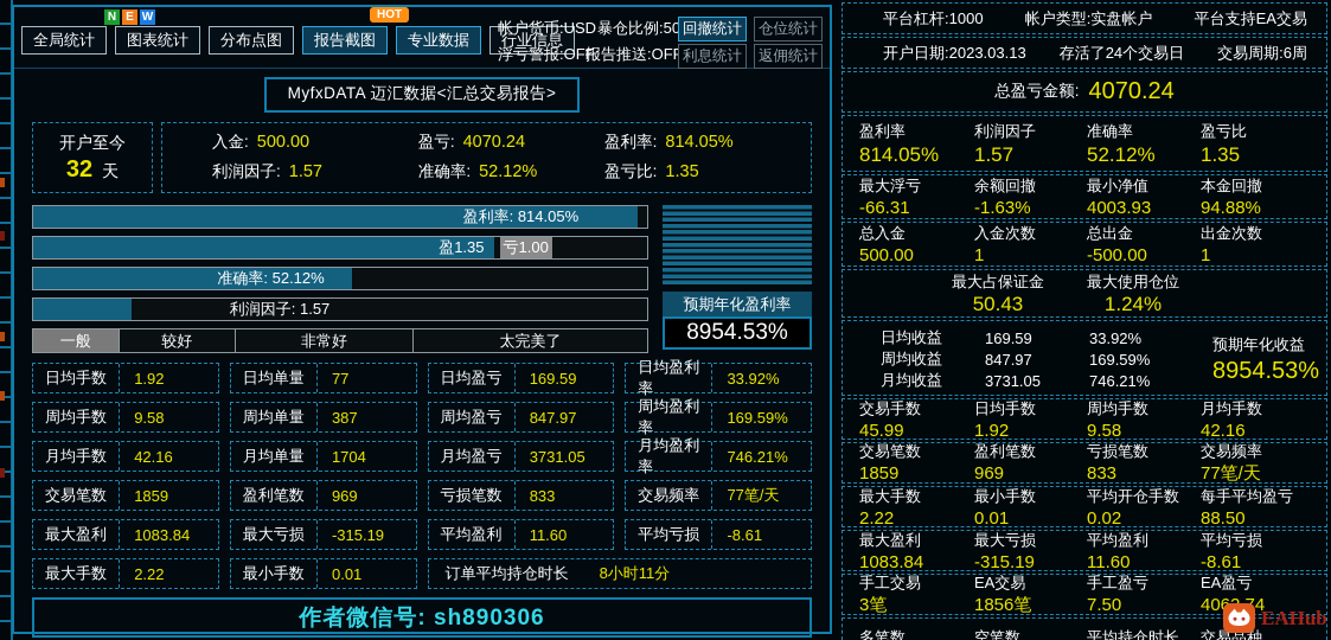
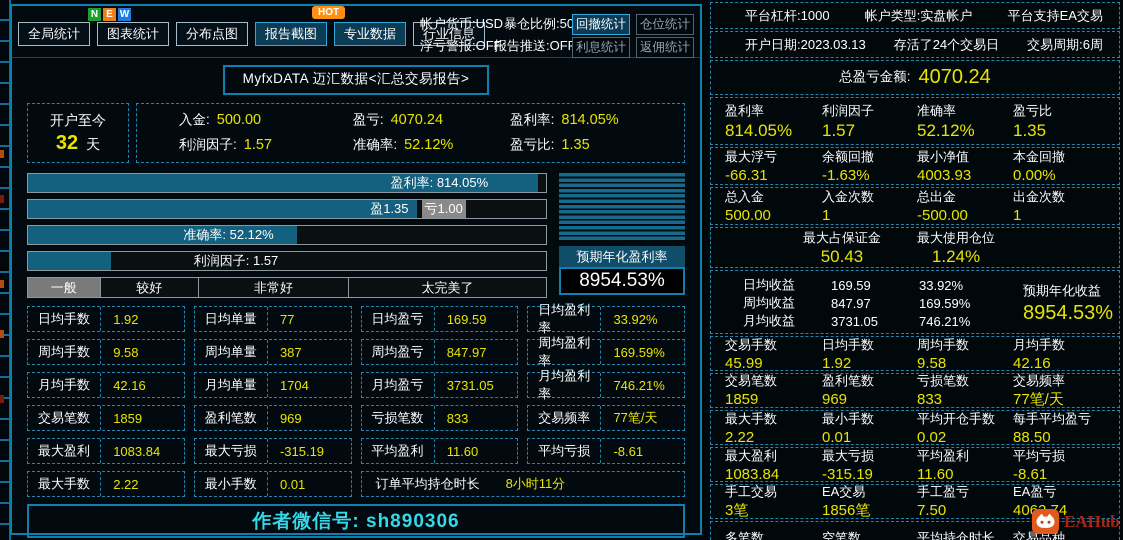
  N
  E
  W
  HOT
  全局统计
  图表统计
  分布点图
  报告截图
  专业数据
  行业信息
  帐户货币:USD
  暴仓比例:50
  浮亏警报:OFF
  报告推送:OF
  回撤统计
  仓位统计
  利息统计
  返佣统计
  MyfxDATA 迈汇数据<汇总交易报告>
  开户至今
  32 天
  入金: 500.00
  盈亏: 4070.24
  盈利率: 814.05%
  利润因子: 1.57
  准确率: 52.12%
  盈亏比: 1.35
  盈利率: 814.05%
  盈1.35
  亏1.00
  准确率: 52.12%
  利润因子: 1.57
  一般
  较好
  非常好
  太完美了
  预期年化盈利率
  8954.53%
  日均手数
  1.92
  日均单量
  77
  日均盈亏
  169.59
  日均盈利率
  33.92%
  周均手数
  9.58
  周均单量
  387
  周均盈亏
  847.97
  周均盈利率
  169.59%
  月均手数
  42.16
  月均单量
  1704
  月均盈亏
  3731.05
  月均盈利率
  746.21%
  交易笔数
  1859
  盈利笔数
  969
  亏损笔数
  833
  交易频率
  77笔/天
  最大盈利
  1083.84
  最大亏损
  -315.19
  平均盈利
  11.60
  平均亏损
  -8.61
  最大手数
  2.22
  最小手数
  0.01
  订单平均持仓时长
  8小时11分
  作者微信号: sh890306
  平台杠杆:1000
  帐户类型:实盘帐户
  平台支持EA交易
  开户日期:2023.03.13
  存活了24个交易日
  交易周期:6周
  总盈亏金额:
  4070.24
  盈利率
  814.05%
  利润因子
  1.57
  准确率
  52.12%
  盈亏比
  1.35
  最大浮亏
  -66.31
  余额回撤
  -1.63%
  最小净值
  4003.93
  本金回撤
- 94.88%
+ 0.00%
  总入金
  500.00
  入金次数
  1
  总出金
  -500.00
  出金次数
  1
  最大占保证金
  50.43
  最大使用仓位
  1.24%
  预期年化收益
  8954.53%
  日均收益
  169.59
  33.92%
  周均收益
  847.97
  169.59%
  月均收益
  3731.05
  746.21%
  交易手数
  45.99
  日均手数
  1.92
  周均手数
  9.58
  月均手数
  42.16
  交易笔数
  1859
  盈利笔数
  969
  亏损笔数
  833
  交易频率
  77笔/天
  最大手数
  2.22
  最小手数
  0.01
  平均开仓手数
  0.02
  每手平均盈亏
  88.50
  最大盈利
  1083.84
  最大亏损
  -315.19
  平均盈利
  11.60
  平均亏损
  -8.61
  手工交易
  3笔
  EA交易
  1856笔
  手工盈亏
  7.50
  EA盈亏
  多笔数
  空笔数
  平均持仓时长
  交易品种
  EAHub
